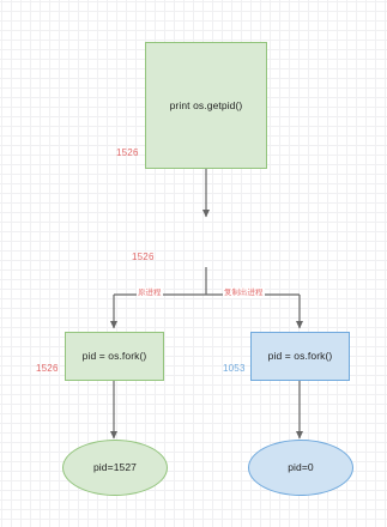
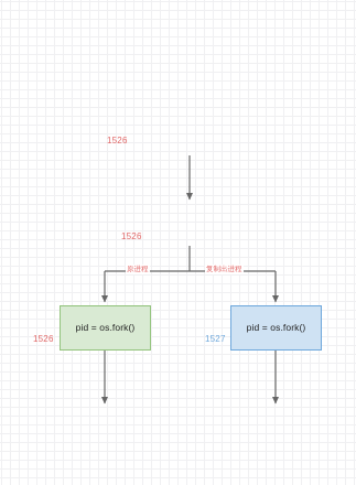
- print os.getpid()
  1526
  1526
  原进程
  复制出进程
  pid = os.fork()
  1526
  pid = os.fork()
- 1053
+ 1527
- pid=1527
- pid=0
